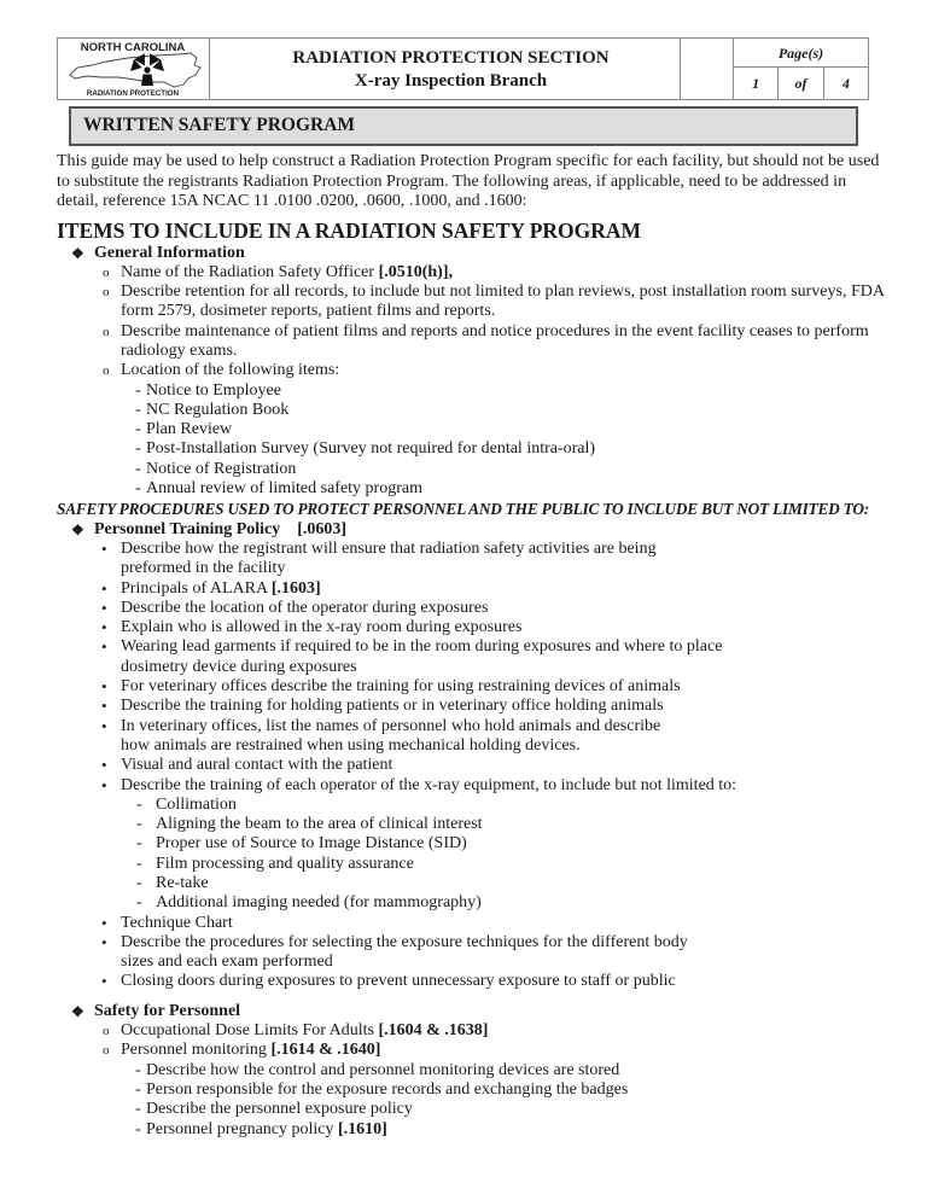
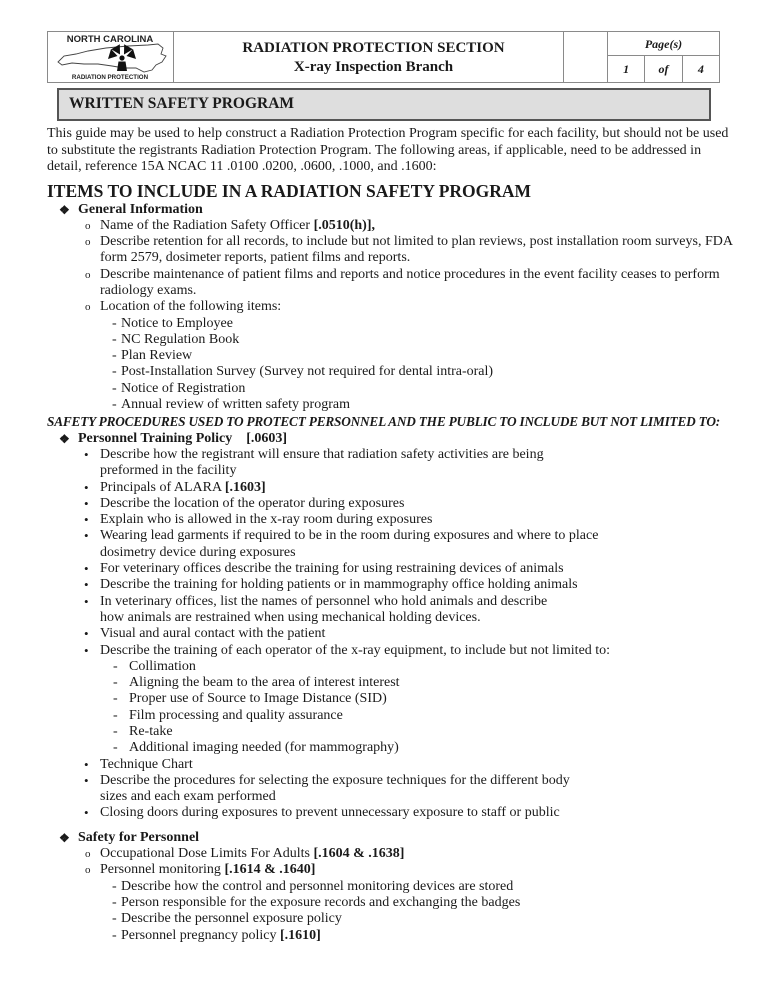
  NORTH CAROLINA
  RADIATION PROTECTION SECTION
  X-ray Inspection Branch
  Page(s)
  1
  of
  4
  WRITTEN SAFETY PROGRAM
  This guide may be used to help construct a Radiation Protection Program specific for each facility, but should not be used to substitute the registrants Radiation Protection Program. The following areas, if applicable, need to be addressed in detail, reference 15A NCAC 11 .0100 .0200, .0600, .1000, and .1600:
  ITEMS TO INCLUDE IN A RADIATION SAFETY PROGRAM
  ❖
  General Information
  o
  Name of the Radiation Safety Officer [.0510(h)],
  o
  Describe retention for all records, to include but not limited to plan reviews, post installation room surveys, FDA form 2579, dosimeter reports, patient films and reports.
  o
  Describe maintenance of patient films and reports and notice procedures in the event facility ceases to perform radiology exams.
  o
  Location of the following items:
  -
  Notice to Employee
  -
  NC Regulation Book
  -
  Plan Review
  -
  Post-Installation Survey (Survey not required for dental intra-oral)
  -
  Notice of Registration
  -
- Annual review of limited safety program
+ Annual review of written safety program
  SAFETY PROCEDURES USED TO PROTECT PERSONNEL AND THE PUBLIC TO INCLUDE BUT NOT LIMITED TO:
  ❖
  Personnel Training Policy
  [.0603]
  •
  Describe how the registrant will ensure that radiation safety activities are being
  preformed in the facility
  •
  Principals of ALARA [.1603]
  •
  Describe the location of the operator during exposures
  •
  Explain who is allowed in the x-ray room during exposures
  •
  Wearing lead garments if required to be in the room during exposures and where to place
  dosimetry device during exposures
  •
  For veterinary offices describe the training for using restraining devices of animals
  •
- Describe the training for holding patients or in veterinary office holding animals
+ Describe the training for holding patients or in mammography office holding animals
  •
  In veterinary offices, list the names of personnel who hold animals and describe
  how animals are restrained when using mechanical holding devices.
  •
  Visual and aural contact with the patient
  •
  Describe the training of each operator of the x-ray equipment, to include but not limited to:
  -
  Collimation
  -
- Aligning the beam to the area of clinical interest
+ Aligning the beam to the area of interest interest
  -
  Proper use of Source to Image Distance (SID)
  -
  Film processing and quality assurance
  -
  Re-take
  -
  Additional imaging needed (for mammography)
  •
  Technique Chart
  •
  Describe the procedures for selecting the exposure techniques for the different body
  sizes and each exam performed
  •
  Closing doors during exposures to prevent unnecessary exposure to staff or public
  ❖
  Safety for Personnel
  o
  Occupational Dose Limits For Adults [.1604 & .1638]
  o
  Personnel monitoring [.1614 & .1640]
  -
  Describe how the control and personnel monitoring devices are stored
  -
  Person responsible for the exposure records and exchanging the badges
  -
  Describe the personnel exposure policy
  -
  Personnel pregnancy policy [.1610]
